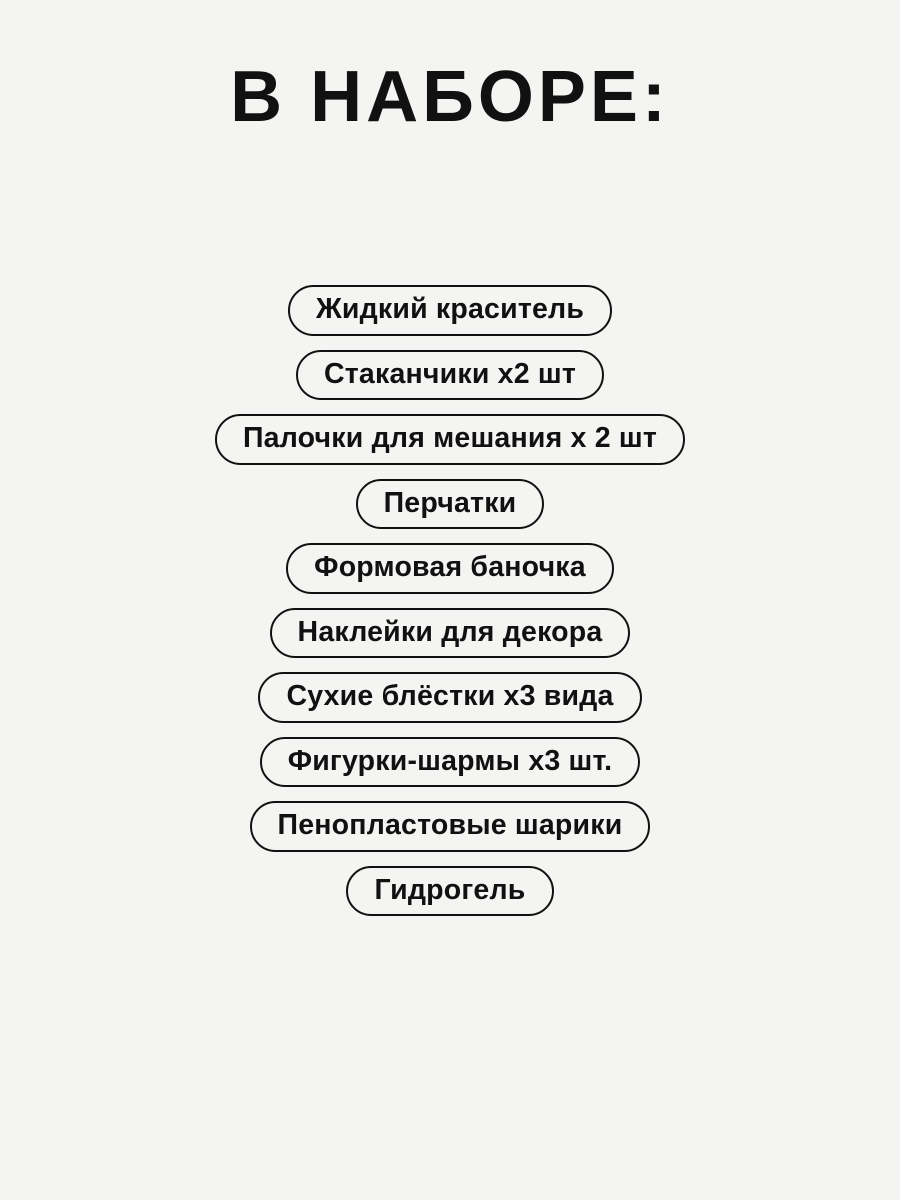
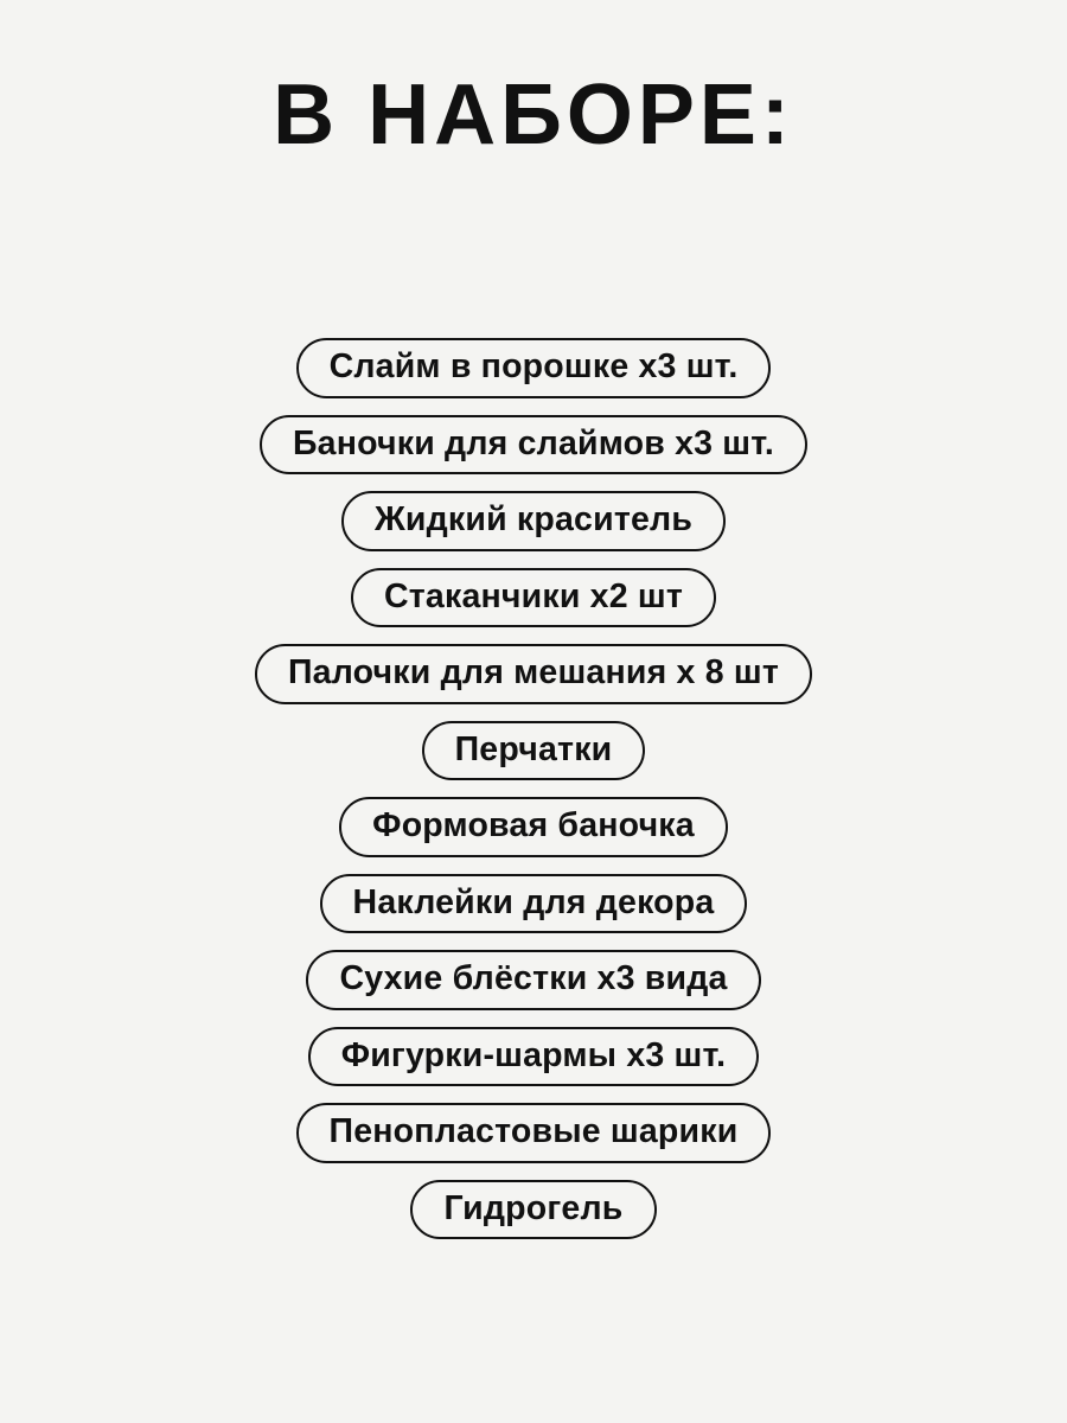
  В НАБОРЕ:
+ Слайм в порошке х3 шт.
+ Баночки для слаймов х3 шт.
  Жидкий краситель
  Стаканчики х2 шт
- Палочки для мешания х 2 шт
+ Палочки для мешания х 8 шт
  Перчатки
  Формовая баночка
  Наклейки для декора
  Сухие блёстки х3 вида
  Фигурки-шармы х3 шт.
  Пенопластовые шарики
  Гидрогель
